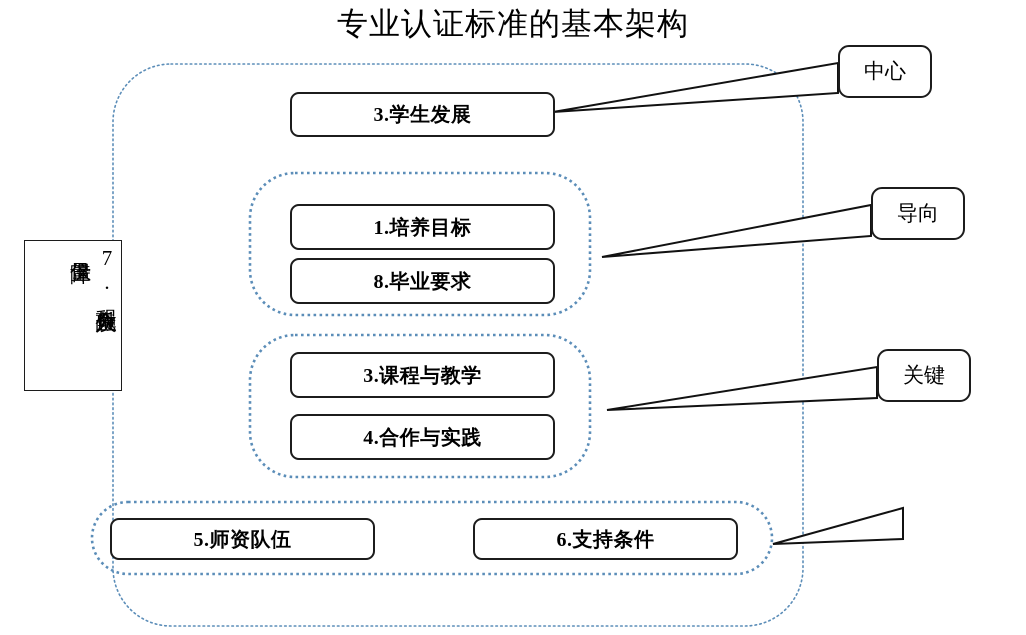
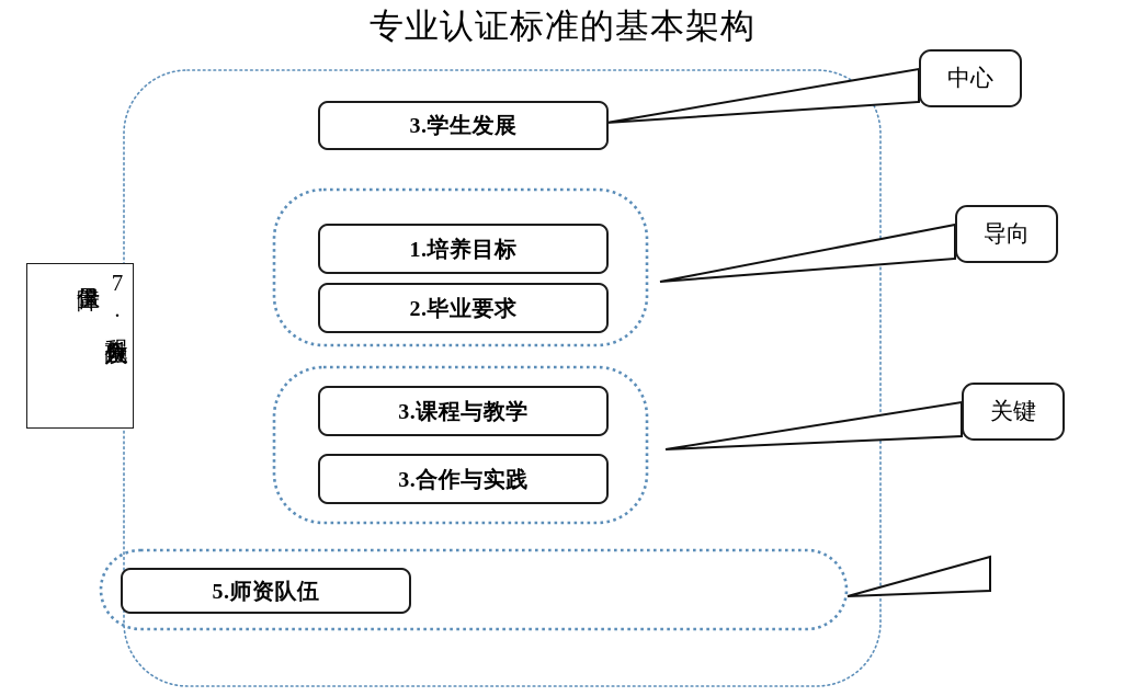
  专业认证标准的基本架构
  3.学生发展
  1.培养目标
- 8.毕业要求
+ 2.毕业要求
  3.课程与教学
- 4.合作与实践
+ 3.合作与实践
  5.师资队伍
- 6.支持条件
  中心
  导向
  关键
